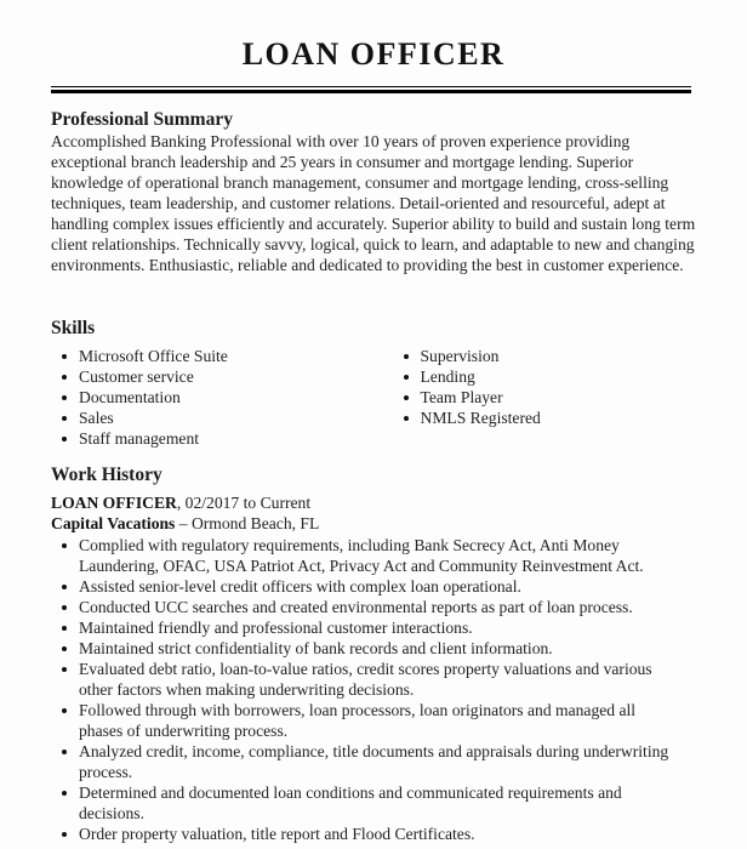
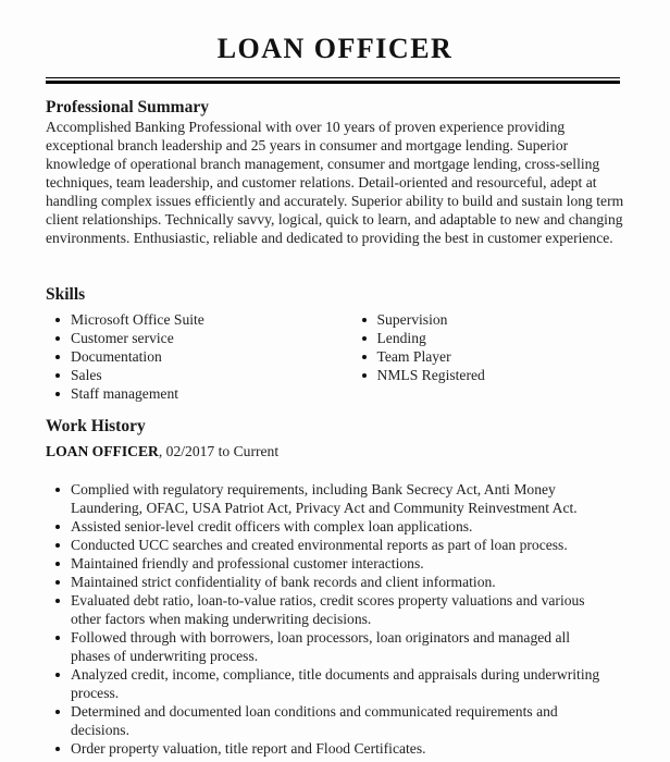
  LOAN OFFICER
  Professional Summary
  Accomplished Banking Professional with over 10 years of proven experience providing exceptional branch leadership and 25 years in consumer and mortgage lending. Superior knowledge of operational branch management, consumer and mortgage lending, cross-selling techniques, team leadership, and customer relations. Detail-oriented and resourceful, adept at handling complex issues efficiently and accurately. Superior ability to build and sustain long term client relationships. Technically savvy, logical, quick to learn, and adaptable to new and changing environments. Enthusiastic, reliable and dedicated to providing the best in customer experience.
  Skills
  Microsoft Office Suite
  Customer service
  Documentation
  Sales
  Staff management
  Supervision
  Lending
  Team Player
  NMLS Registered
  Work History
  LOAN OFFICER, 02/2017 to Current
- Capital Vacations – Ormond Beach, FL
  Complied with regulatory requirements, including Bank Secrecy Act, Anti Money Laundering, OFAC, USA Patriot Act, Privacy Act and Community Reinvestment Act.
- Assisted senior-level credit officers with complex loan operational.
+ Assisted senior-level credit officers with complex loan applications.
  Conducted UCC searches and created environmental reports as part of loan process.
  Maintained friendly and professional customer interactions.
  Maintained strict confidentiality of bank records and client information.
  Evaluated debt ratio, loan-to-value ratios, credit scores property valuations and various other factors when making underwriting decisions.
  Followed through with borrowers, loan processors, loan originators and managed all phases of underwriting process.
  Analyzed credit, income, compliance, title documents and appraisals during underwriting process.
  Determined and documented loan conditions and communicated requirements and decisions.
  Order property valuation, title report and Flood Certificates.
